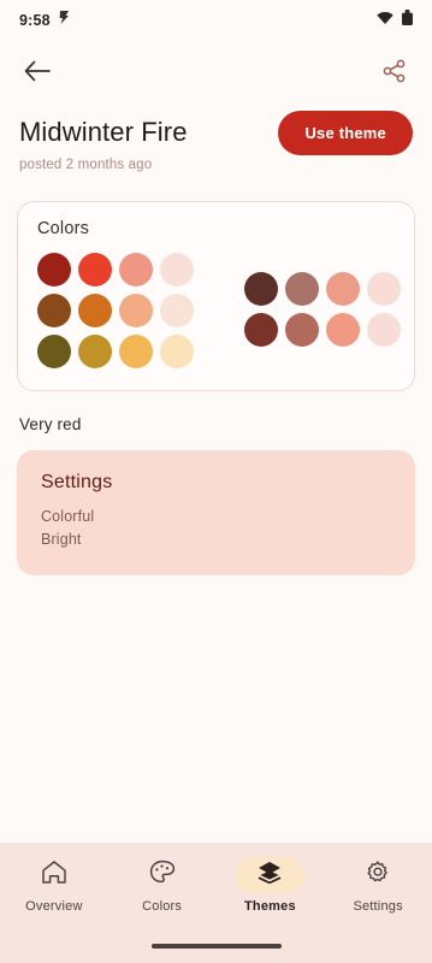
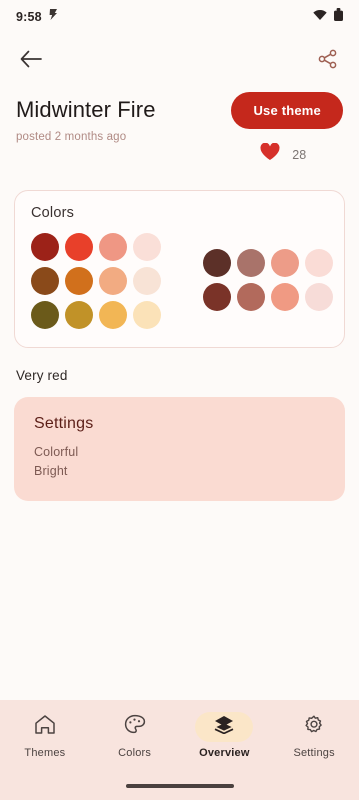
  9:58
  Midwinter Fire
  posted 2 months ago
  Use theme
+ 28
  Colors
  Very red
  Settings
  Colorful
  Bright
- Overview
+ Themes
  Colors
- Themes
+ Overview
  Settings
